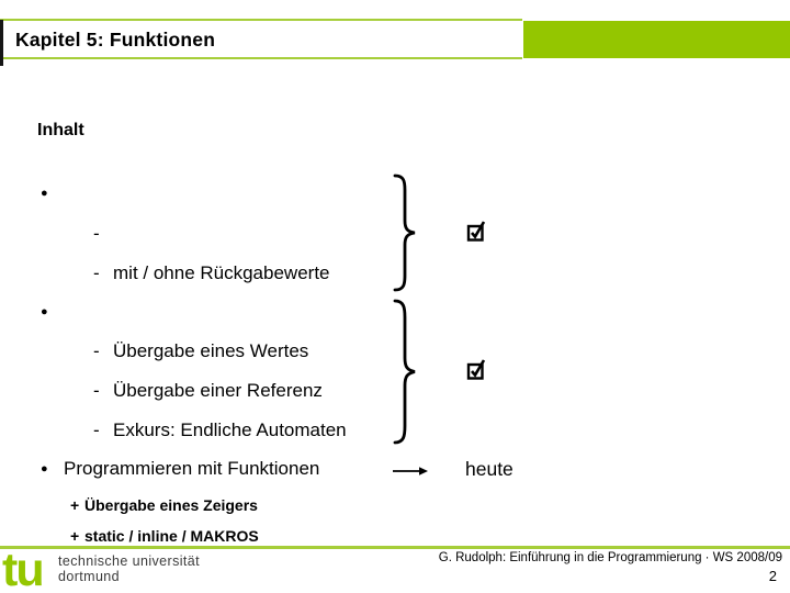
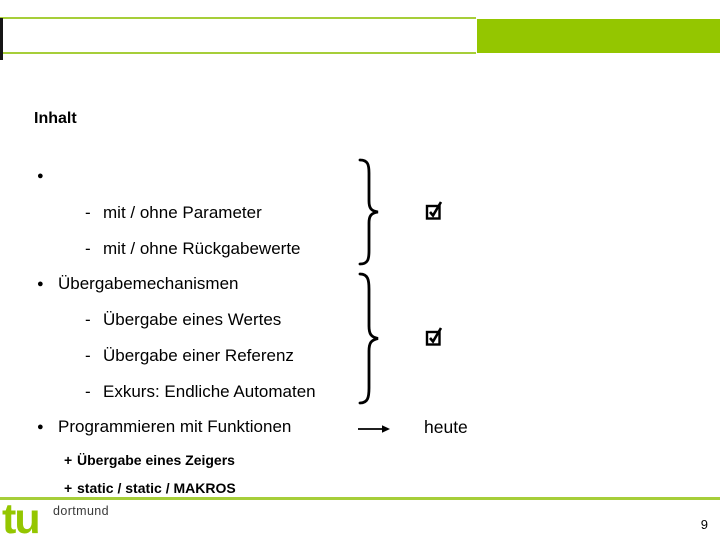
- Kapitel 5: Funktionen
  Inhalt
  ●
  -
+ mit / ohne Parameter
  -
  mit / ohne Rückgabewerte
  ●
+ Übergabemechanismen
  -
  Übergabe eines Wertes
  -
  Übergabe einer Referenz
  -
  Exkurs: Endliche Automaten
  ●
  Programmieren mit Funktionen
  +
  Übergabe eines Zeigers
  +
- static / inline / MAKROS
+ static / static / MAKROS
  heute
  tu
- technische universität
  dortmund
- G. Rudolph: Einführung in die Programmierung · WS 2008/09
- 2
+ 9
